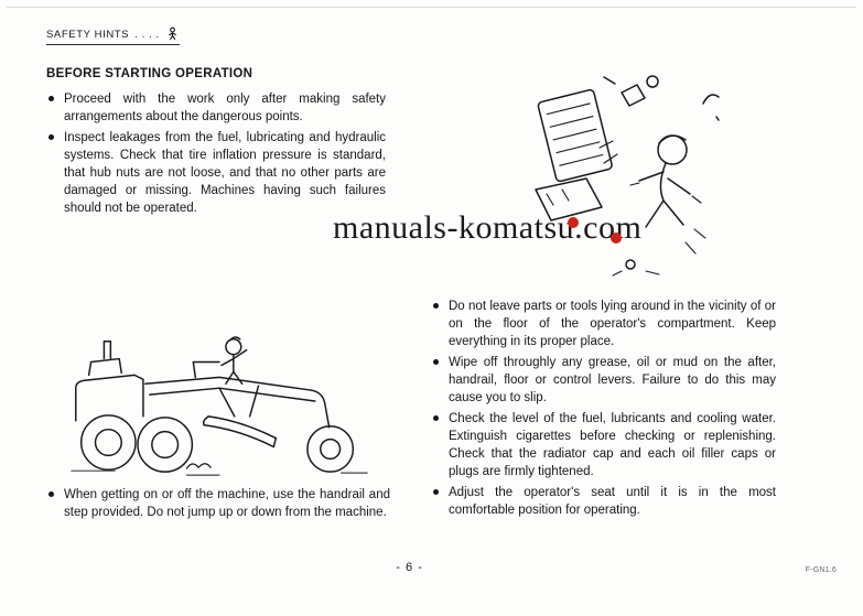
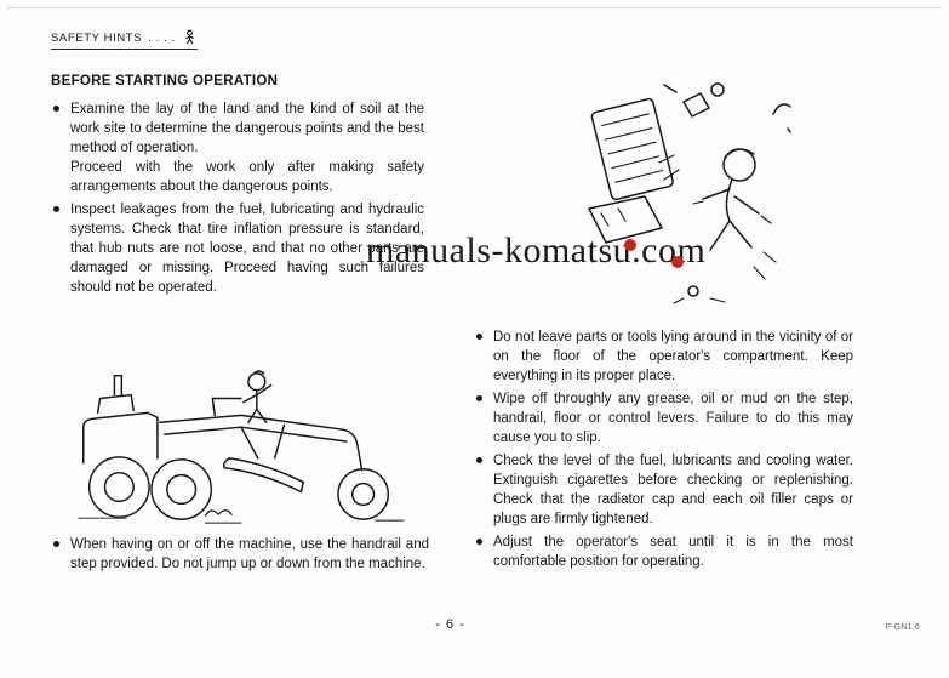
  SAFETY HINTS
  . . . .
  BEFORE STARTING OPERATION
+ Examine the lay of the land and the kind of soil at the work site to determine the dangerous points and the best method of operation.
  Proceed with the work only after making safety arrangements about the dangerous points.
- Inspect leakages from the fuel, lubricating and hydraulic systems. Check that tire inflation pressure is standard, that hub nuts are not loose, and that no other parts are damaged or missing. Machines having such failures should not be operated.
+ Inspect leakages from the fuel, lubricating and hydraulic systems. Check that tire inflation pressure is standard, that hub nuts are not loose, and that no other parts are damaged or missing. Proceed having such failures should not be operated.
  Do not leave parts or tools lying around in the vicinity of or on the floor of the operator's compartment. Keep everything in its proper place.
- Wipe off throughly any grease, oil or mud on the after, handrail, floor or control levers. Failure to do this may cause you to slip.
+ Wipe off throughly any grease, oil or mud on the step, handrail, floor or control levers. Failure to do this may cause you to slip.
  Check the level of the fuel, lubricants and cooling water. Extinguish cigarettes before checking or replenishing. Check that the radiator cap and each oil filler caps or plugs are firmly tightened.
  Adjust the operator's seat until it is in the most comfortable position for operating.
- When getting on or off the machine, use the handrail and step provided. Do not jump up or down from the machine.
+ When having on or off the machine, use the handrail and step provided. Do not jump up or down from the machine.
  manuals-komatsu.com
  - 6 -
